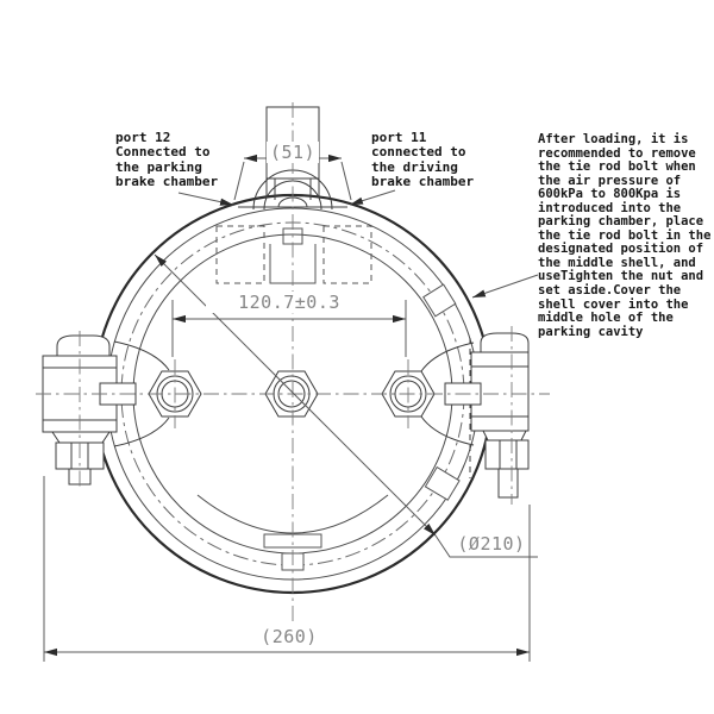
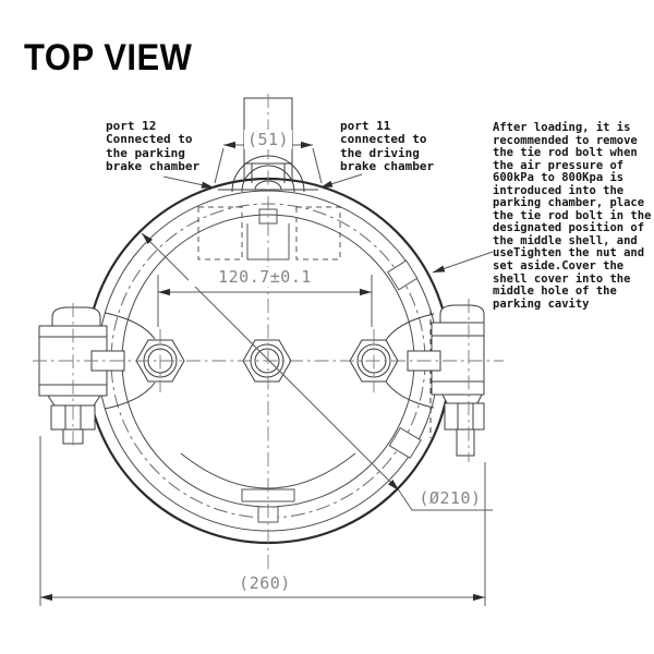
+ TOP VIEW
  port 12
  Connected to
  the parking
  brake chamber
  port 11
  connected to
  the driving
  brake chamber
  After loading, it is
  recommended to remove
  the tie rod bolt when
  the air pressure of
  600kPa to 800Kpa is
  introduced into the
  parking chamber, place
  the tie rod bolt in the
  designated position of
  the middle shell, and
  useTighten the nut and
  set aside.Cover the
  shell cover into the
  middle hole of the
  parking cavity
  (51)
- 120.7±0.3
+ 120.7±0.1
  (Ø210)
  (260)
